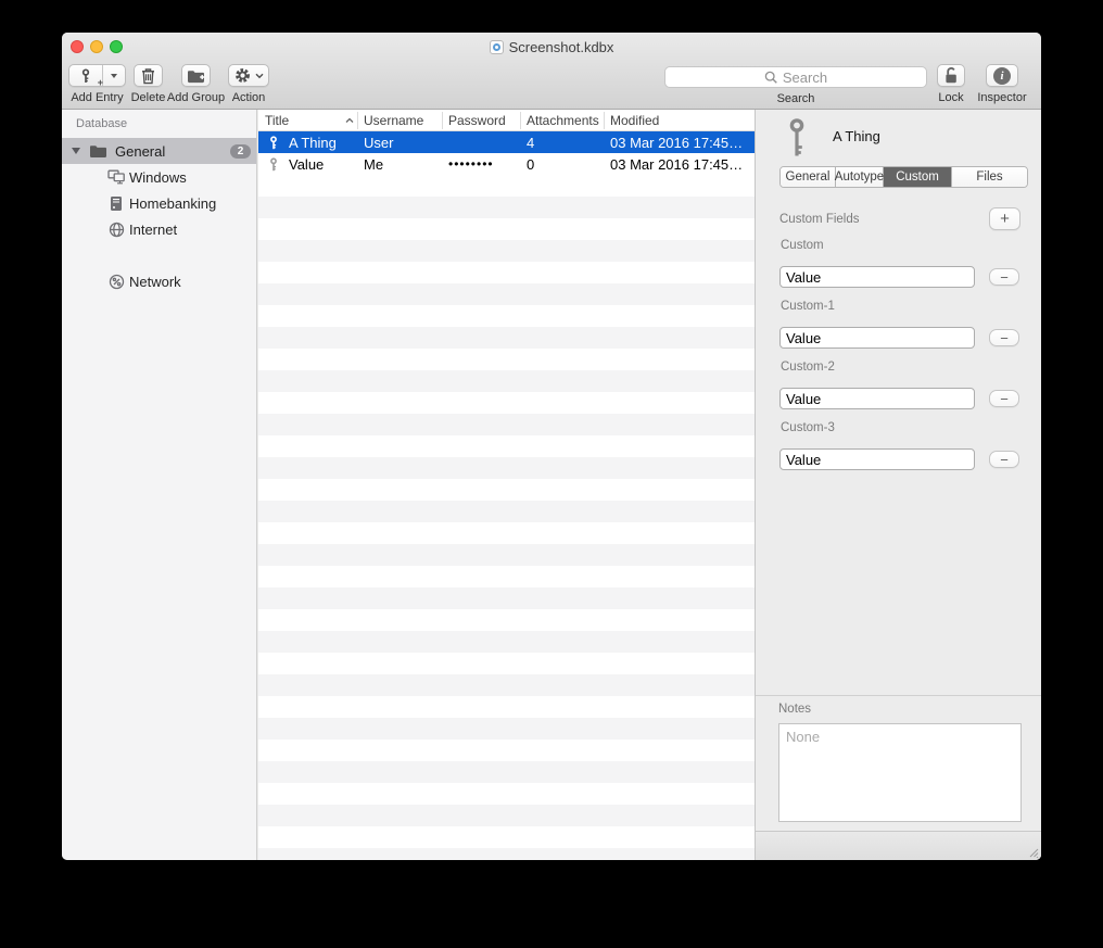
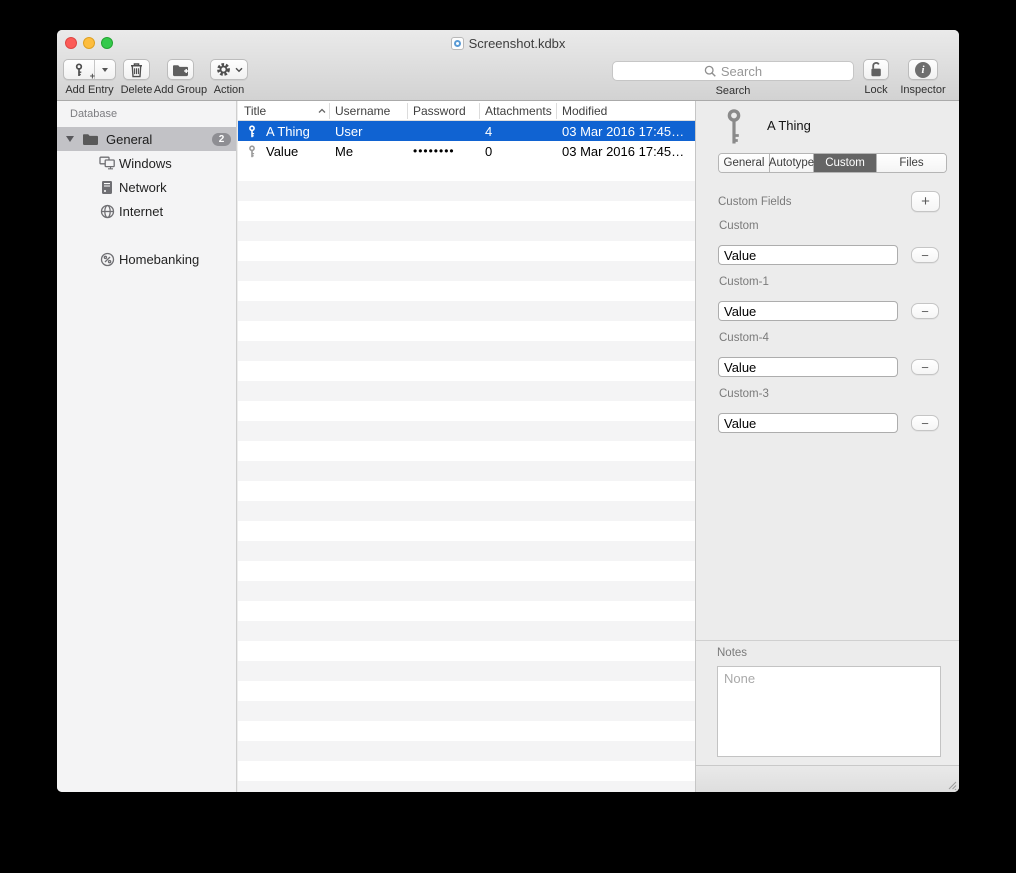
  Screenshot.kdbx
  +
  Add Entry
  Delete
  Add Group
  Action
  Search
  Search
  Lock
  i
  Inspector
  Database
  General
  2
  Windows
- Homebanking
+ Network
  Internet
- Network
+ Homebanking
  Title
  Username
  Password
  Attachments
  Modified
  A Thing
  User
  4
  03 Mar 2016 17:45…
  Value
  Me
  ••••••••
  0
  03 Mar 2016 17:45…
  A Thing
  General
  Autotype
  Custom
  Files
  Custom Fields
  +
  Custom
  Value
  −
  Custom-1
  Value
  −
- Custom-2
+ Custom-4
  Value
  −
  Custom-3
  Value
  −
  Notes
  None
